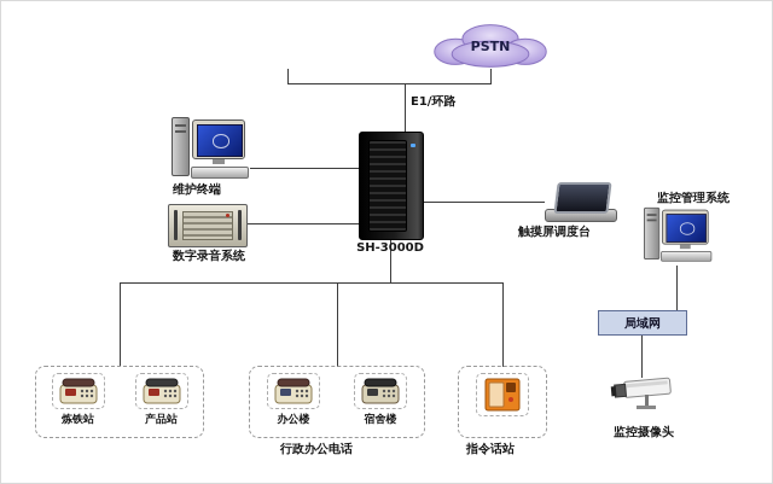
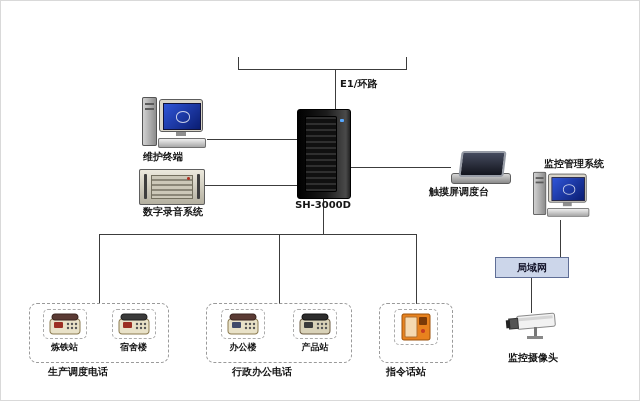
- PSTN
  E1/环路
  SH-3000D
  维护终端
  数字录音系统
  触摸屏调度台
  监控管理系统
  局域网
  监控摄像头
  炼铁站
- 产品站
+ 宿舍楼
+ 生产调度电话
  办公楼
- 宿舍楼
+ 产品站
  行政办公电话
  指令话站
